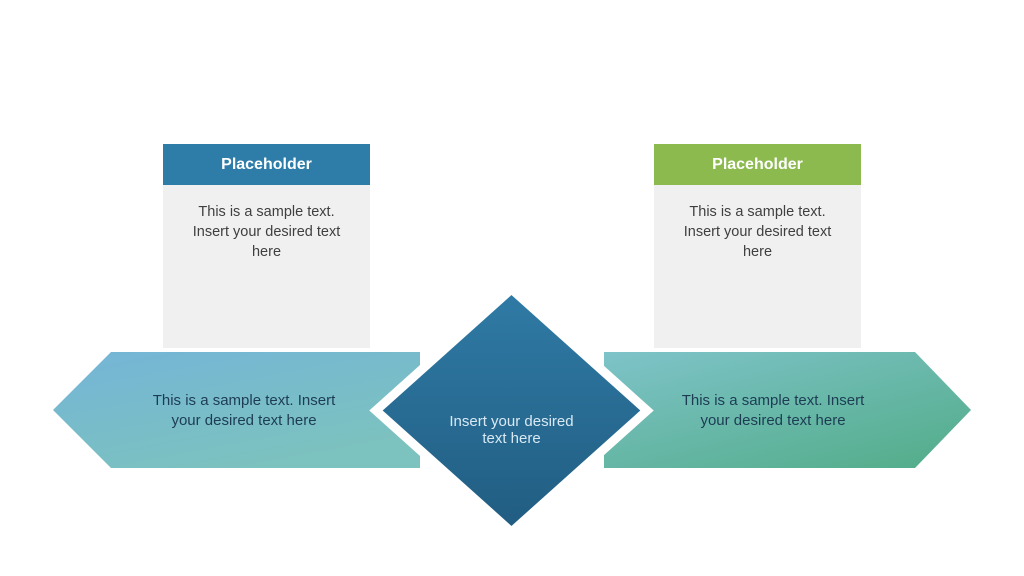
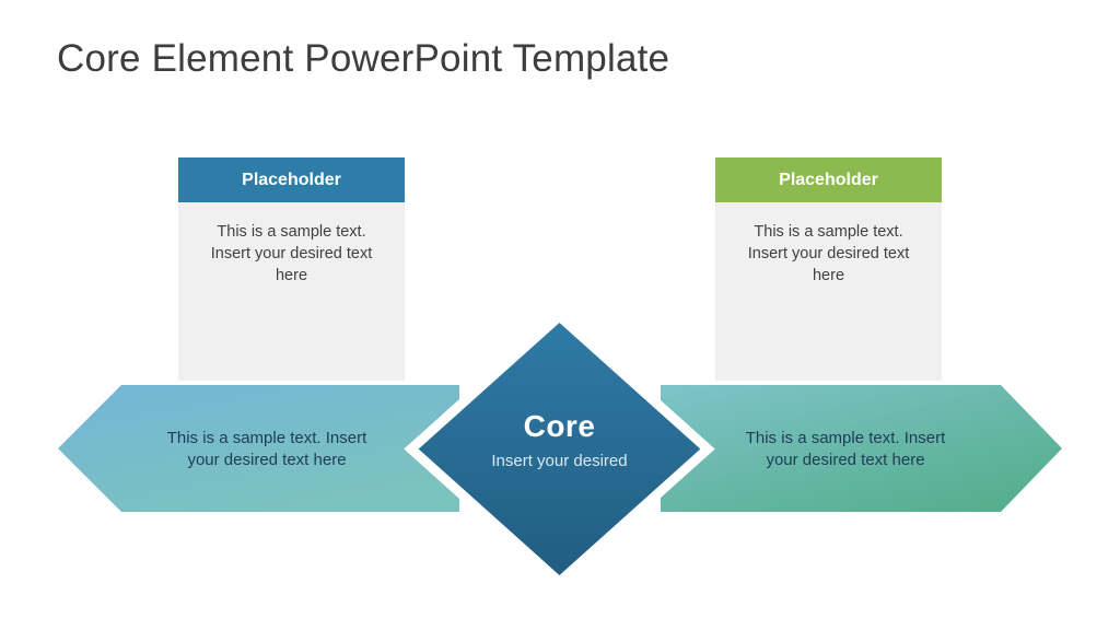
+ Core Element PowerPoint Template
  Placeholder
  This is a sample text.
  Insert your desired text
  here
  Placeholder
  This is a sample text.
  Insert your desired text
  here
  This is a sample text. Insert
  your desired text here
  This is a sample text. Insert
  your desired text here
+ Core
  Insert your desired
- text here
